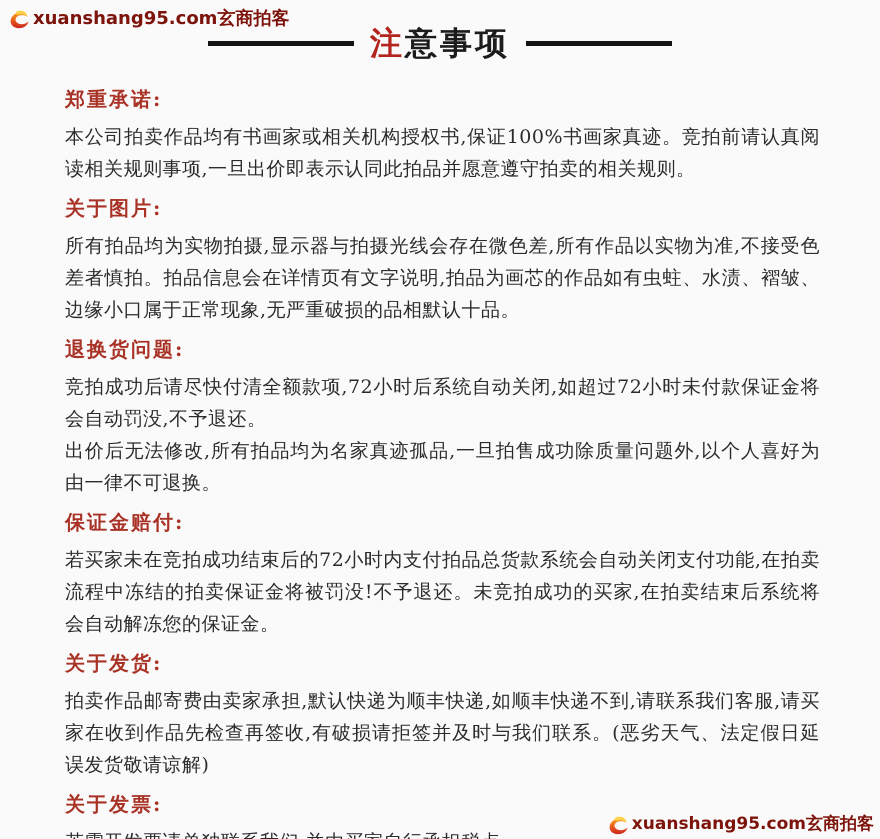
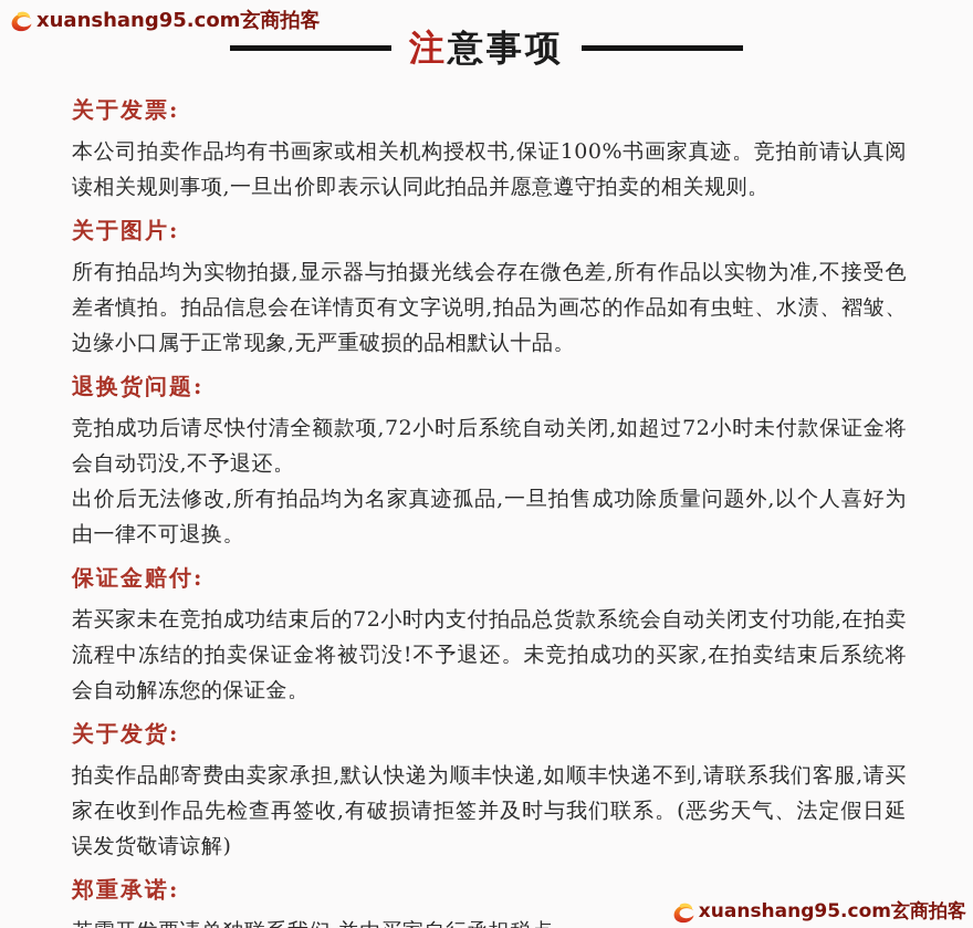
  xuanshang95.com玄商拍客
  注意事项
- 郑重承诺:
+ 关于发票:
  本公司拍卖作品均有书画家或相关机构授权书,保证100%书画家真迹。竞拍前请认真阅读相关规则事项,一旦出价即表示认同此拍品并愿意遵守拍卖的相关规则。
  关于图片:
  所有拍品均为实物拍摄,显示器与拍摄光线会存在微色差,所有作品以实物为准,不接受色差者慎拍。拍品信息会在详情页有文字说明,拍品为画芯的作品如有虫蛀、水渍、褶皱、边缘小口属于正常现象,无严重破损的品相默认十品。
  退换货问题:
  竞拍成功后请尽快付清全额款项,72小时后系统自动关闭,如超过72小时未付款保证金将会自动罚没,不予退还。
  出价后无法修改,所有拍品均为名家真迹孤品,一旦拍售成功除质量问题外,以个人喜好为由一律不可退换。
  保证金赔付:
  若买家未在竞拍成功结束后的72小时内支付拍品总货款系统会自动关闭支付功能,在拍卖流程中冻结的拍卖保证金将被罚没!不予退还。未竞拍成功的买家,在拍卖结束后系统将会自动解冻您的保证金。
  关于发货:
  拍卖作品邮寄费由卖家承担,默认快递为顺丰快递,如顺丰快递不到,请联系我们客服,请买家在收到作品先检查再签收,有破损请拒签并及时与我们联系。(恶劣天气、法定假日延误发货敬请谅解)
- 关于发票:
+ 郑重承诺:
  xuanshang95.com玄商拍客
